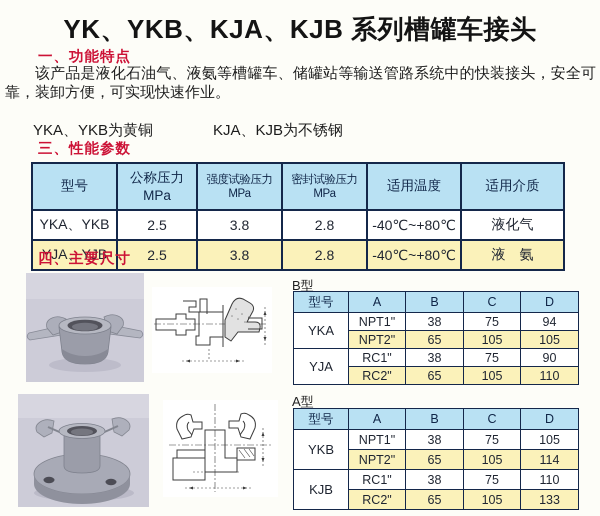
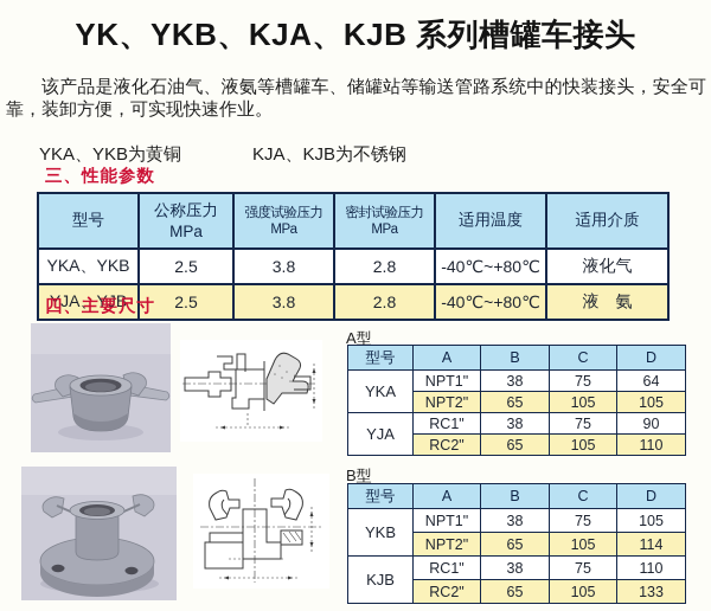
  YK、YKB、KJA、KJB 系列槽罐车接头
- 一、功能特点
  该产品是液化石油气、液氨等槽罐车、储罐站等输送管路系统中的快装接头，安全可靠，装卸方便，可实现快速作业。
  YKA、YKB为黄铜 KJA、KJB为不锈钢
  三、性能参数
  型号	公称压力 MPa	强度试验压力MPa	密封试验压力MPa	适用温度	适用介质
  YKA、YKB	2.5	3.8	2.8	-40℃~+80℃	液化气
  YJA、YJB	2.5	3.8	2.8	-40℃~+80℃	液 氨
  四、主要尺寸
- B型
+ A型
  型号	A	B	C	D
- YKA	NPT1"	38	75	94
+ YKA	NPT1"	38	75	64
  NPT2"	65	105	105
  YJA	RC1"	38	75	90
  RC2"	65	105	110
- A型
+ B型
  型号	A	B	C	D
  YKB	NPT1"	38	75	105
  NPT2"	65	105	114
  KJB	RC1"	38	75	110
  RC2"	65	105	133
